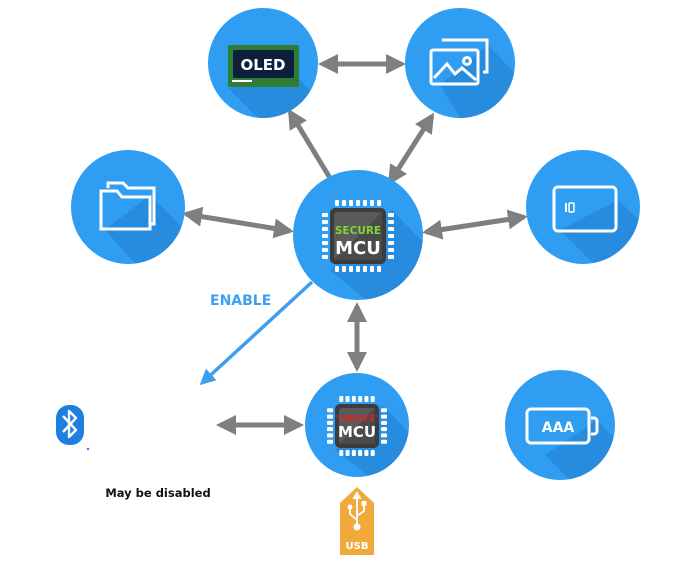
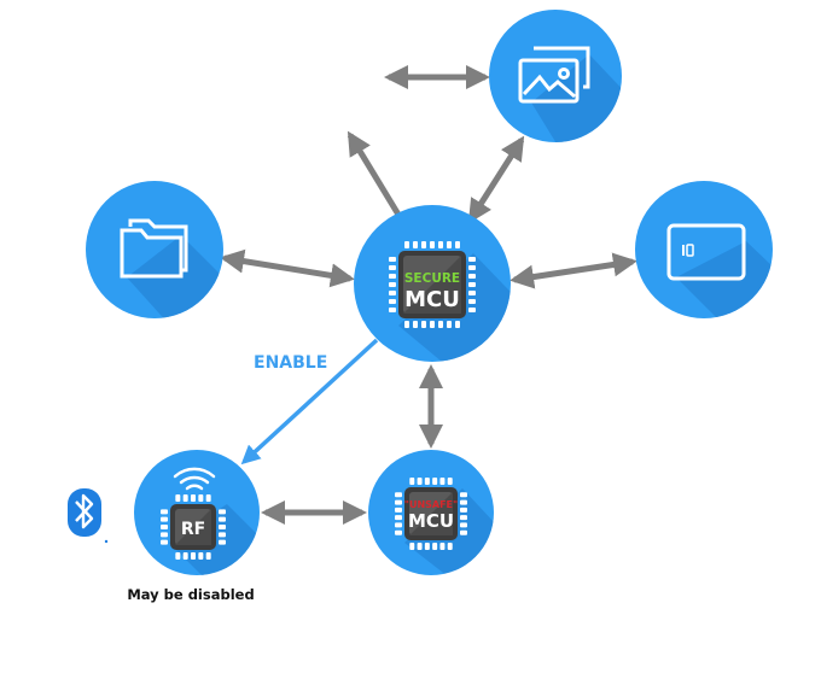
  ENABLE
- OLED
  SECURE
  MCU
+ RF
  May be disabled
  "UNSAFE"
  MCU
- USB
- AAA
